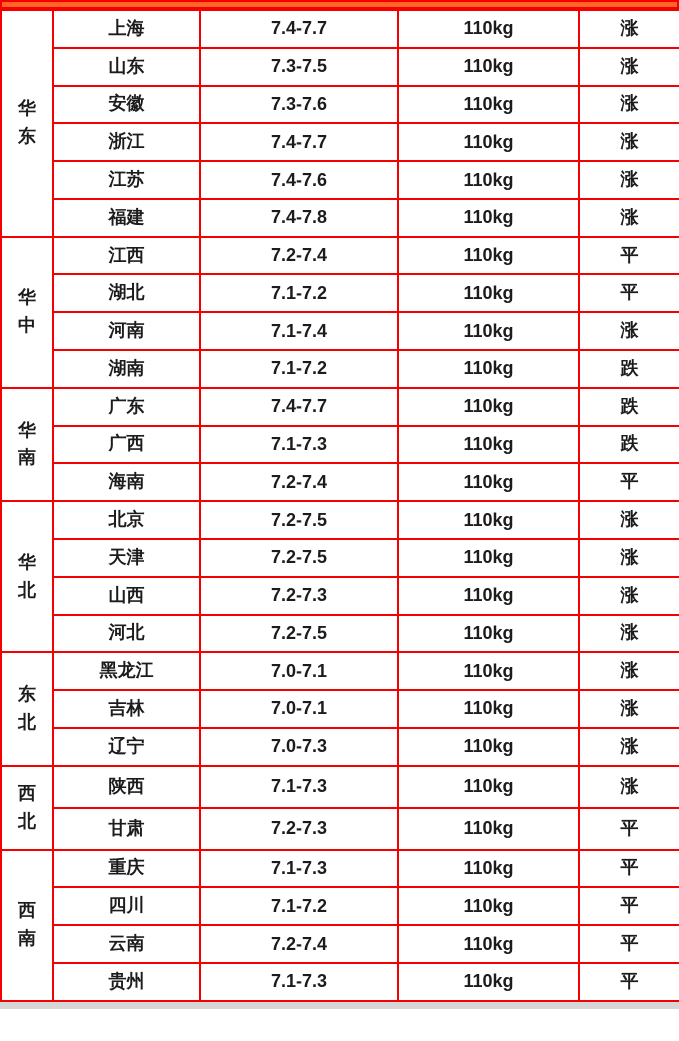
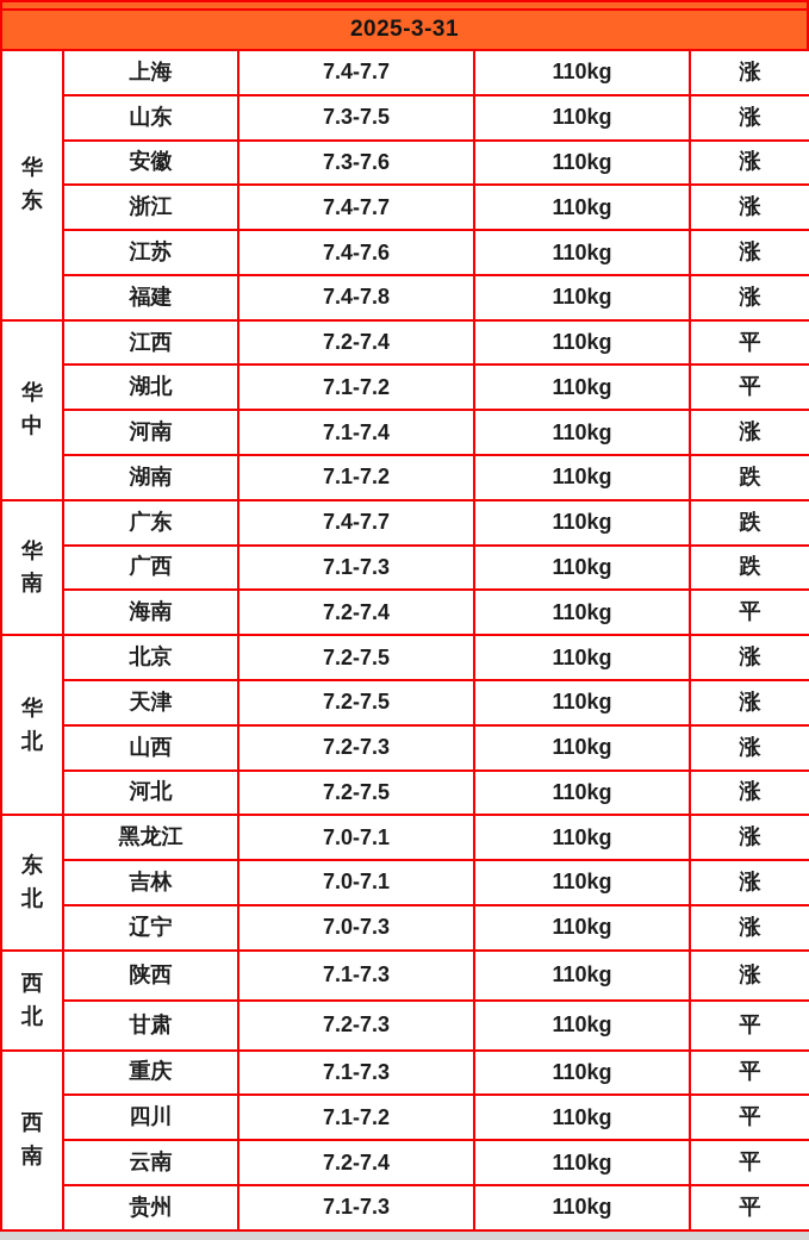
+ 2025-3-31
  华东	上海	7.4-7.7	110kg	涨
  山东	7.3-7.5	110kg	涨
  安徽	7.3-7.6	110kg	涨
  浙江	7.4-7.7	110kg	涨
  江苏	7.4-7.6	110kg	涨
  福建	7.4-7.8	110kg	涨
  华中	江西	7.2-7.4	110kg	平
  湖北	7.1-7.2	110kg	平
  河南	7.1-7.4	110kg	涨
  湖南	7.1-7.2	110kg	跌
  华南	广东	7.4-7.7	110kg	跌
  广西	7.1-7.3	110kg	跌
  海南	7.2-7.4	110kg	平
  华北	北京	7.2-7.5	110kg	涨
  天津	7.2-7.5	110kg	涨
  山西	7.2-7.3	110kg	涨
  河北	7.2-7.5	110kg	涨
  东北	黑龙江	7.0-7.1	110kg	涨
  吉林	7.0-7.1	110kg	涨
  辽宁	7.0-7.3	110kg	涨
  西北	陕西	7.1-7.3	110kg	涨
  甘肃	7.2-7.3	110kg	平
  西南	重庆	7.1-7.3	110kg	平
  四川	7.1-7.2	110kg	平
  云南	7.2-7.4	110kg	平
  贵州	7.1-7.3	110kg	平
